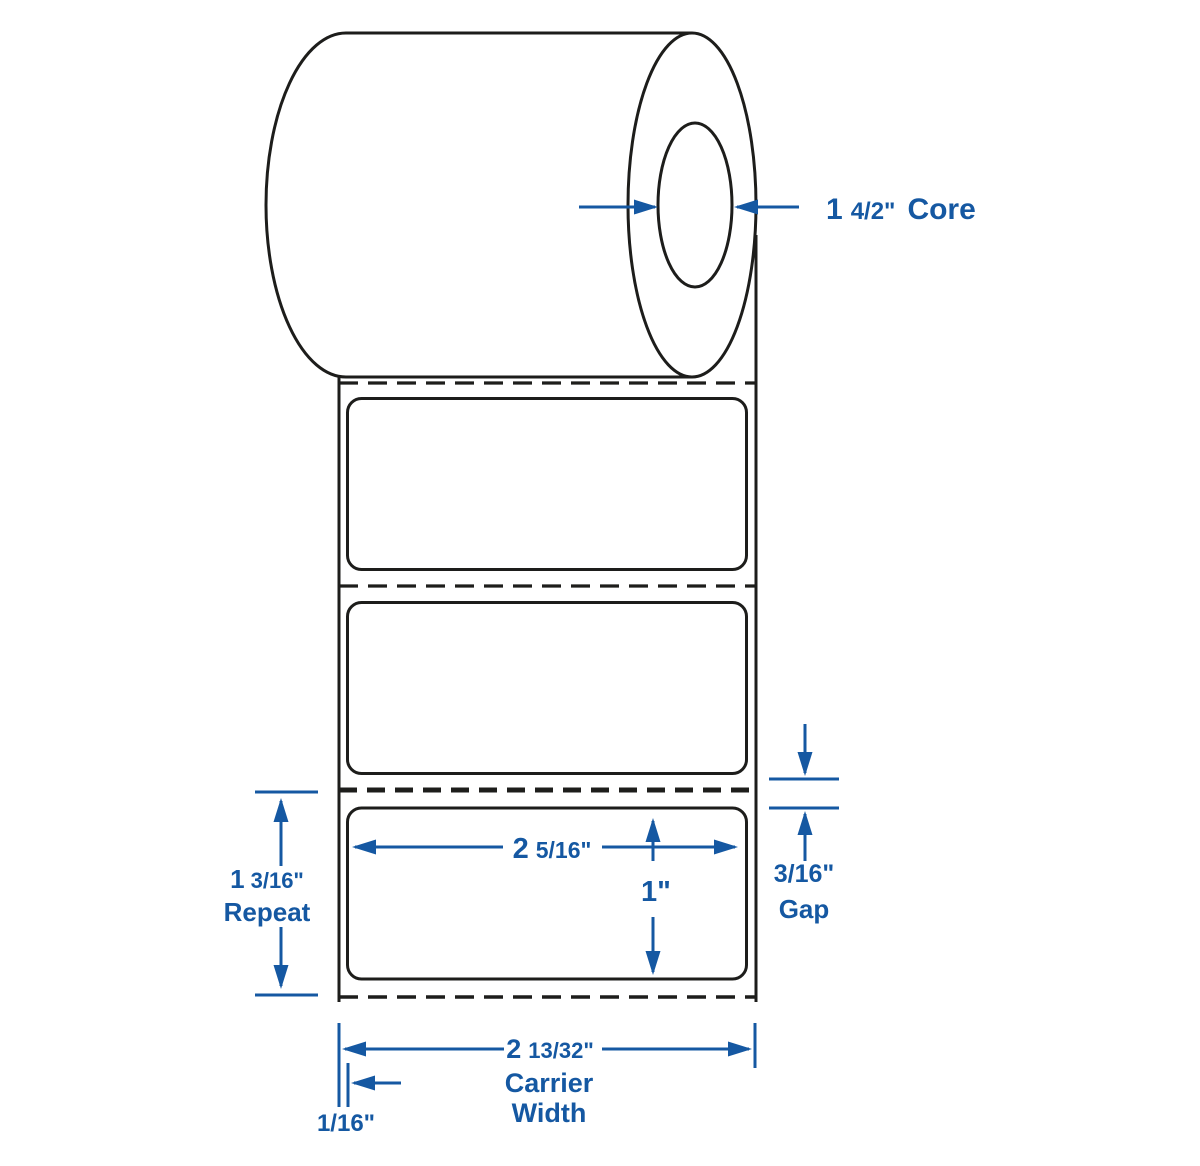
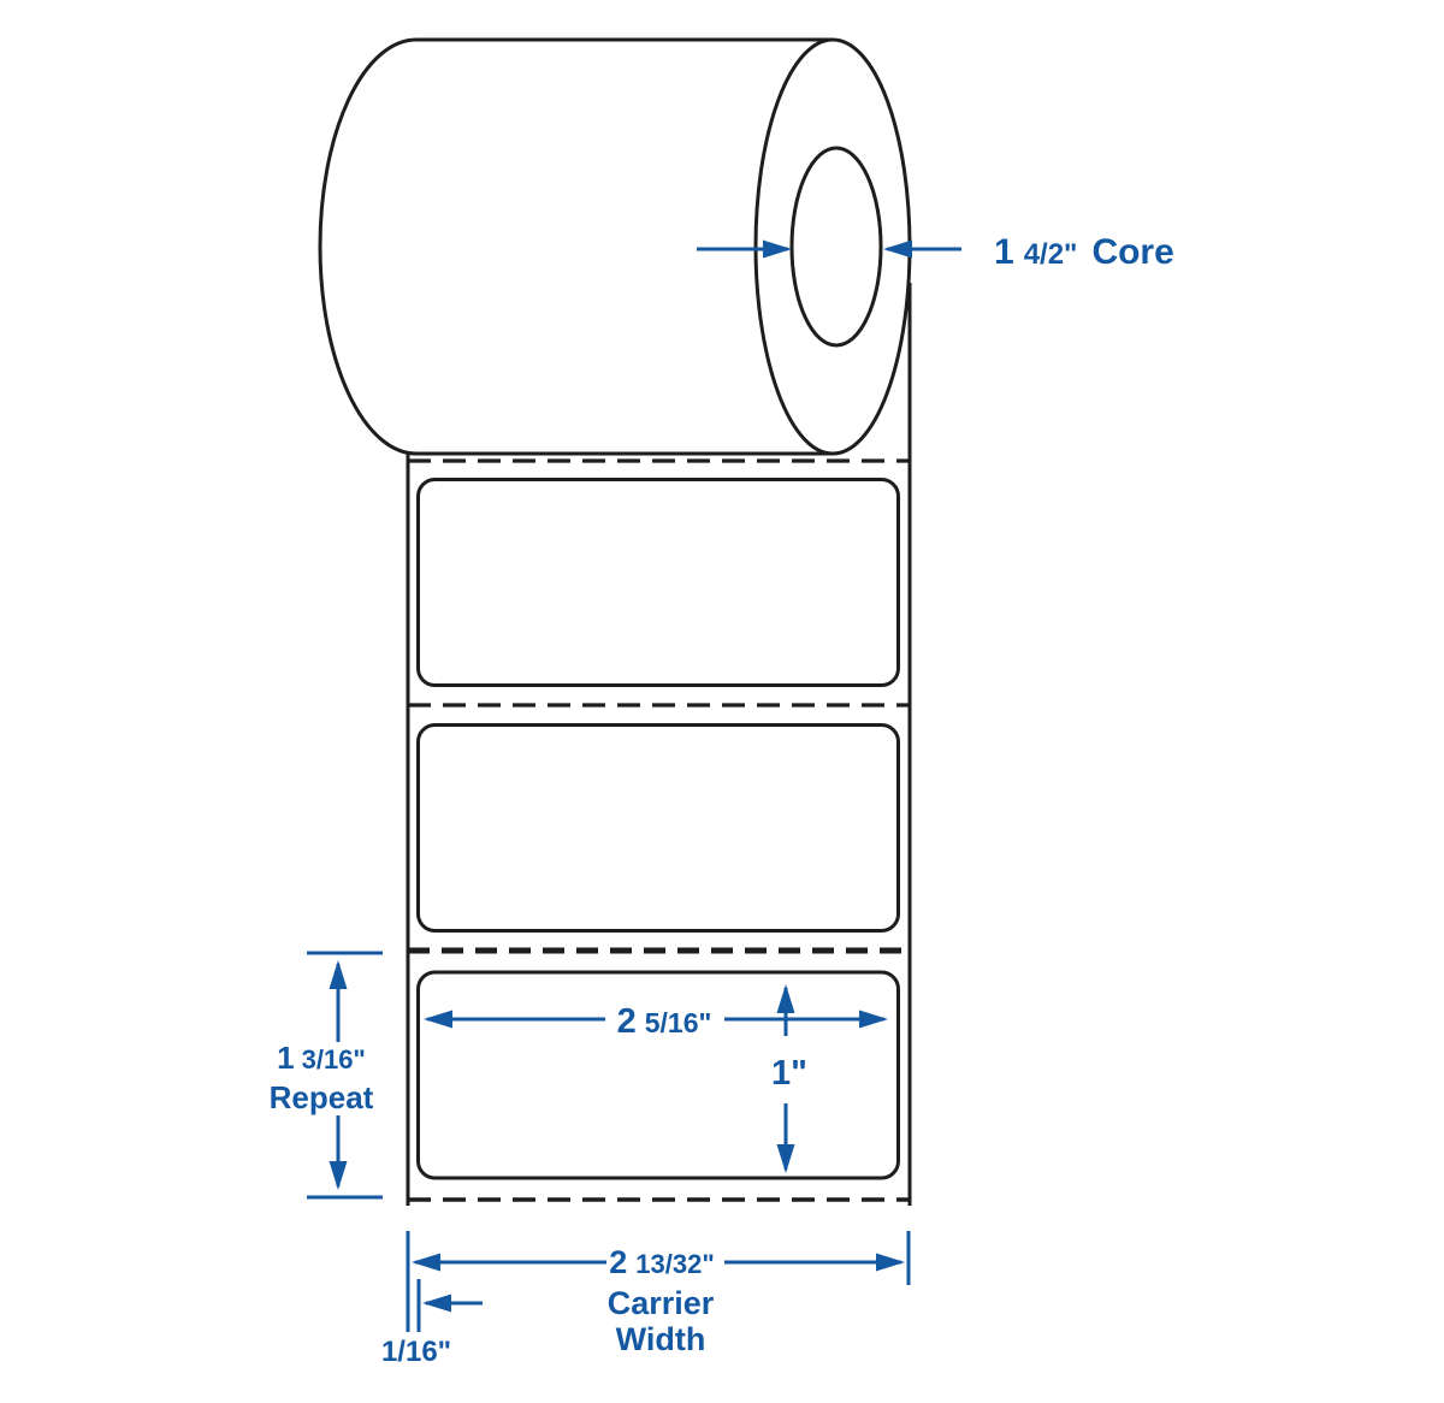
  1 4/2" Core
  2 5/16"
  1"
  1 3/16"
  Repeat
- 3/16"
- Gap
  2 13/32"
  Carrier
  Width
  1/16"
